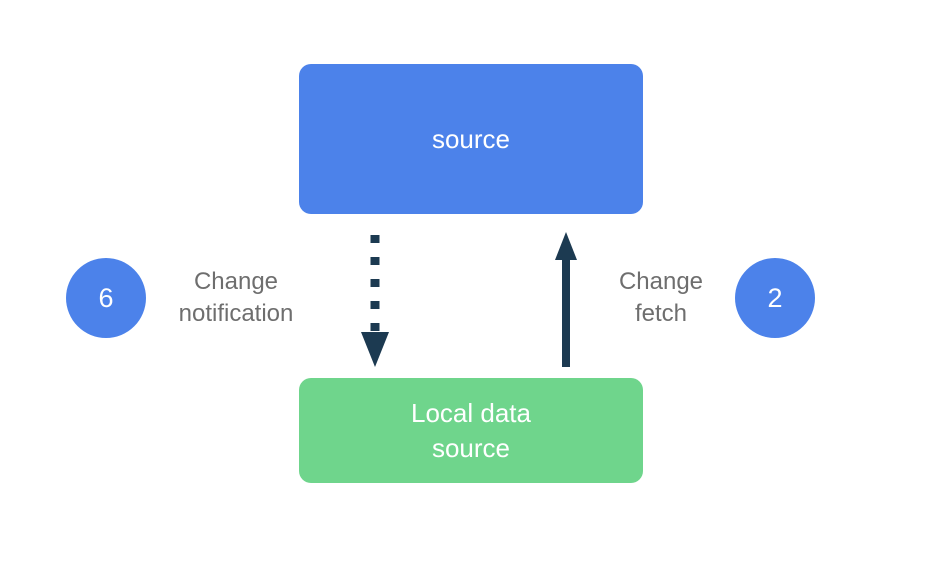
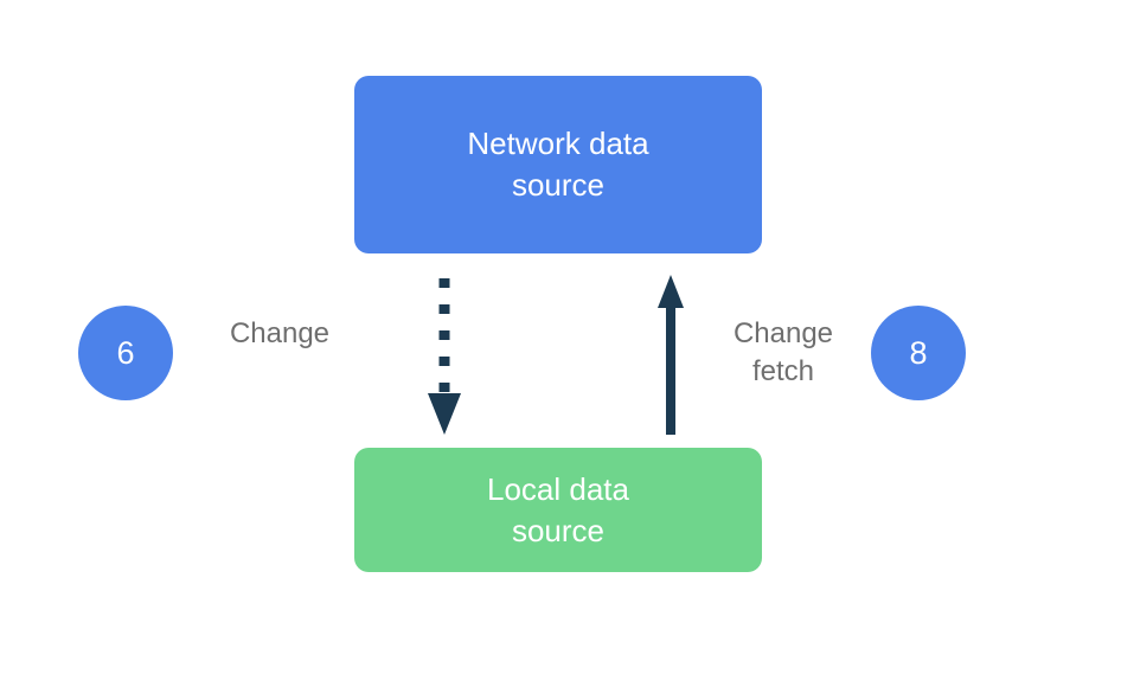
+ Network data
  source
  Local data
  source
  6
  Change
- notification
  Change
  fetch
- 2
+ 8
